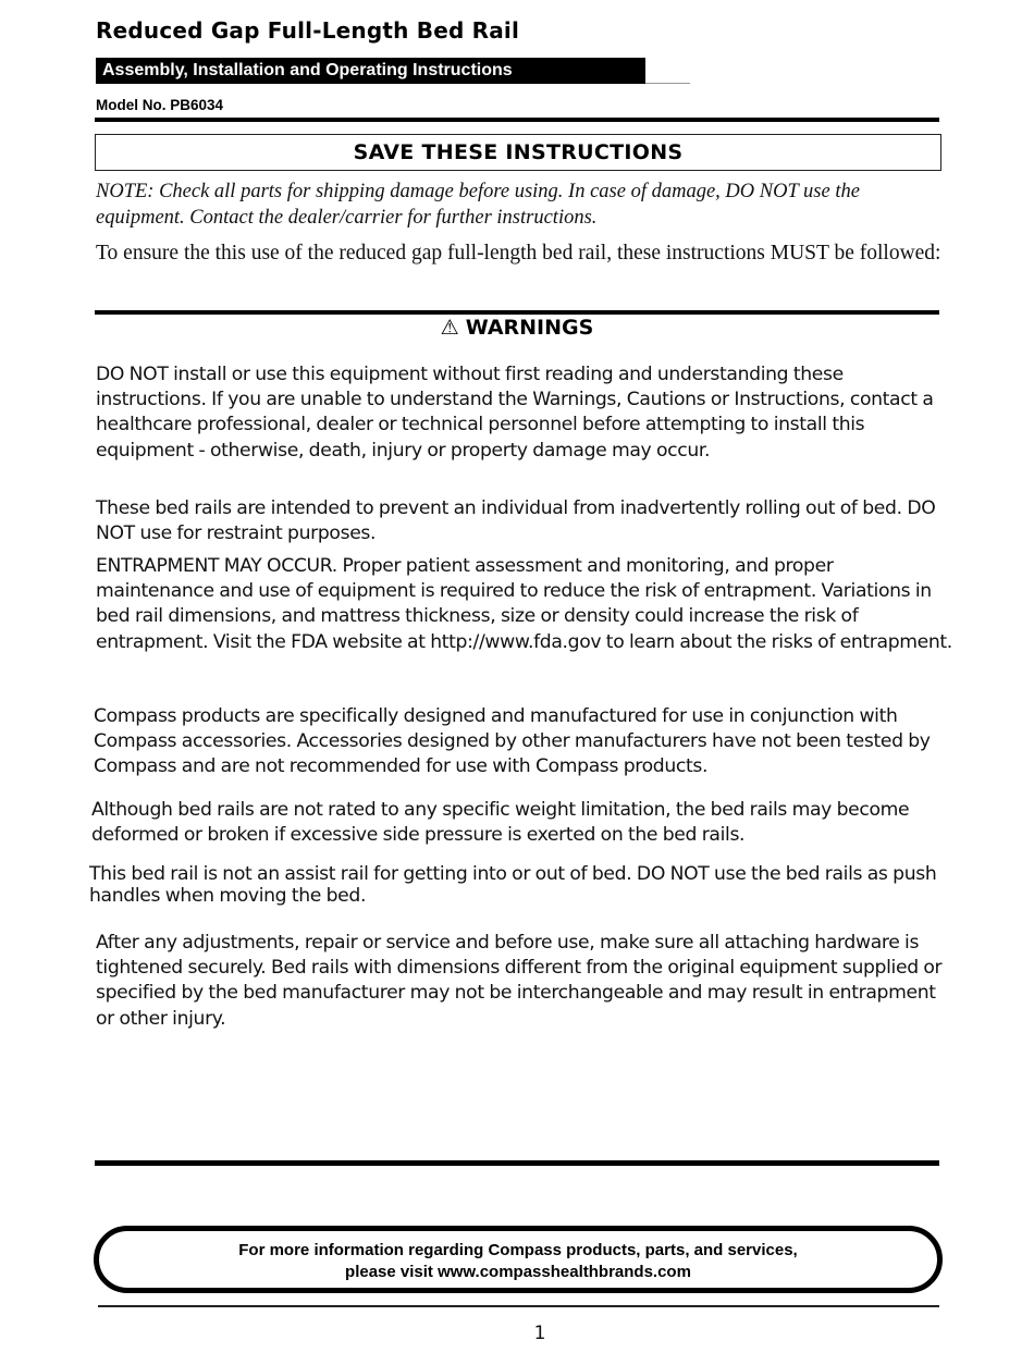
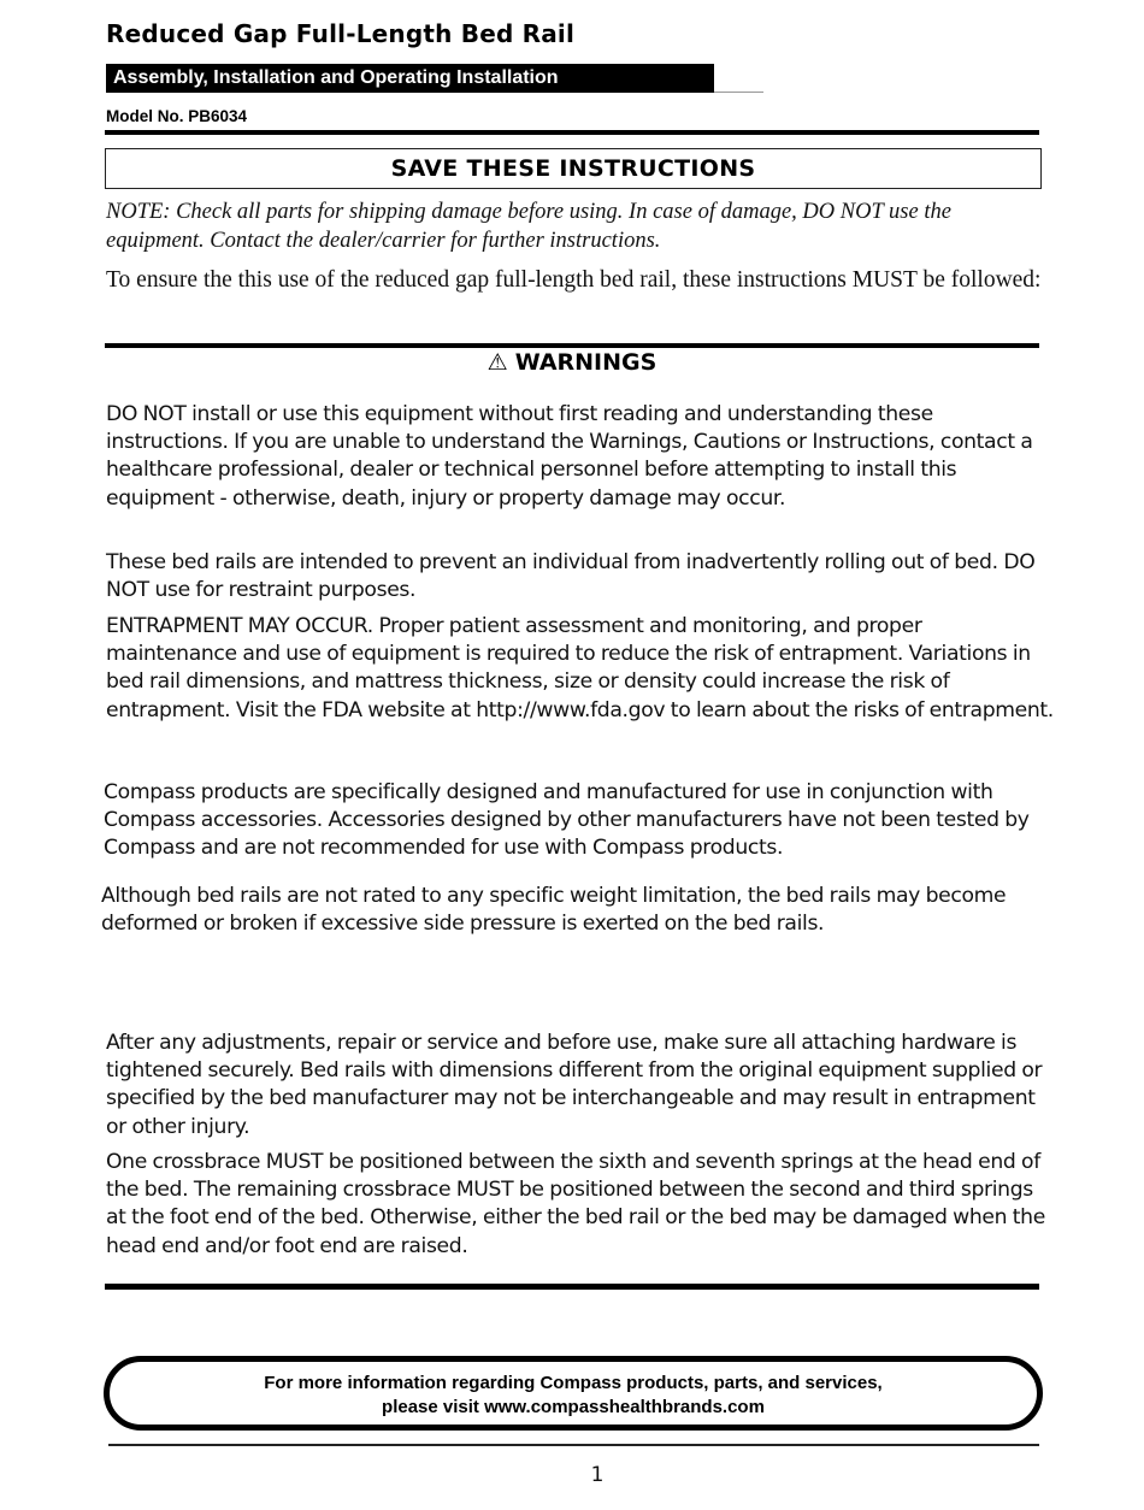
  Reduced Gap Full-Length Bed Rail
- Assembly, Installation and Operating Instructions
+ Assembly, Installation and Operating Installation
  Model No. PB6034
  SAVE THESE INSTRUCTIONS
  NOTE: Check all parts for shipping damage before using. In case of damage, DO NOT use the equipment. Contact the dealer/carrier for further instructions.
  To ensure the this use of the reduced gap full-length bed rail, these instructions MUST be followed:
  ⚠ WARNINGS
  DO NOT install or use this equipment without first reading and understanding these instructions. If you are unable to understand the Warnings, Cautions or Instructions, contact a healthcare professional, dealer or technical personnel before attempting to install this equipment - otherwise, death, injury or property damage may occur.
  These bed rails are intended to prevent an individual from inadvertently rolling out of bed. DO NOT use for restraint purposes.
  ENTRAPMENT MAY OCCUR. Proper patient assessment and monitoring, and proper maintenance and use of equipment is required to reduce the risk of entrapment. Variations in bed rail dimensions, and mattress thickness, size or density could increase the risk of entrapment. Visit the FDA website at http://www.fda.gov to learn about the risks of entrapment.
  Compass products are specifically designed and manufactured for use in conjunction with Compass accessories. Accessories designed by other manufacturers have not been tested by Compass and are not recommended for use with Compass products.
  Although bed rails are not rated to any specific weight limitation, the bed rails may become deformed or broken if excessive side pressure is exerted on the bed rails.
- This bed rail is not an assist rail for getting into or out of bed. DO NOT use the bed rails as push handles when moving the bed.
  After any adjustments, repair or service and before use, make sure all attaching hardware is tightened securely. Bed rails with dimensions different from the original equipment supplied or specified by the bed manufacturer may not be interchangeable and may result in entrapment or other injury.
+ One crossbrace MUST be positioned between the sixth and seventh springs at the head end of the bed. The remaining crossbrace MUST be positioned between the second and third springs at the foot end of the bed. Otherwise, either the bed rail or the bed may be damaged when the head end and/or foot end are raised.
  For more information regarding Compass products, parts, and services,
  please visit www.compasshealthbrands.com
  1
